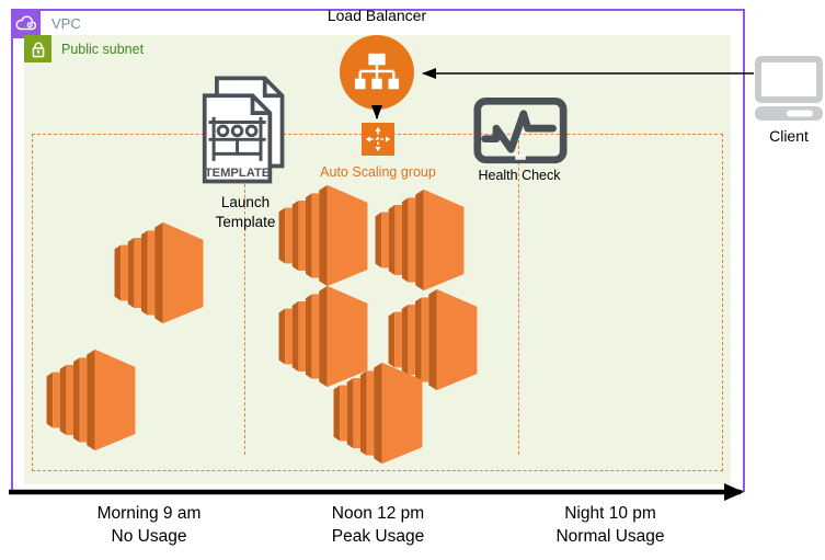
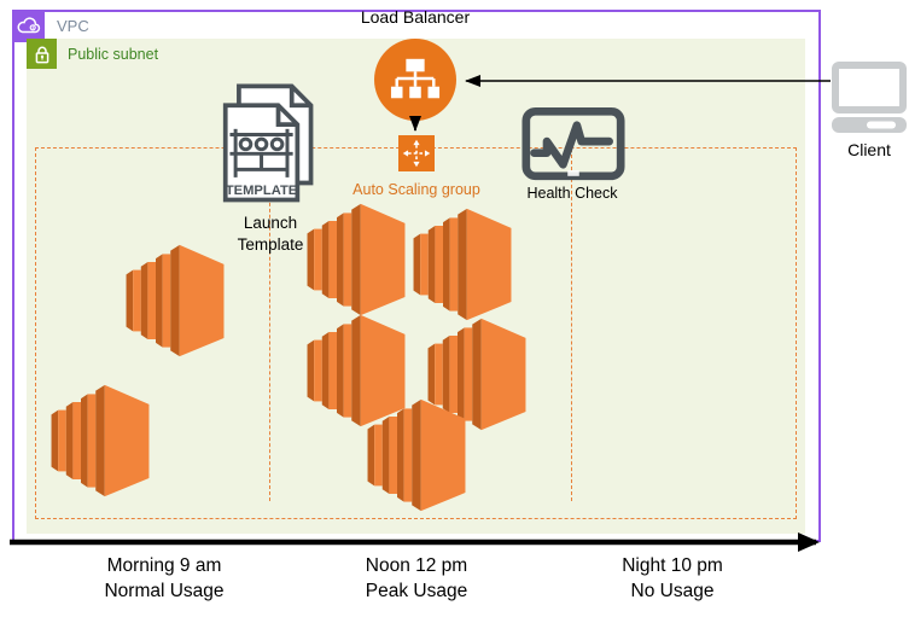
  VPC
  Public subnet
  Load Balancer
  Auto Scaling group
  TEMPLATE
  Launch
  Template
  Health Check
  Client
  Morning 9 am
- No Usage
+ Normal Usage
  Noon 12 pm
  Peak Usage
  Night 10 pm
- Normal Usage
+ No Usage
